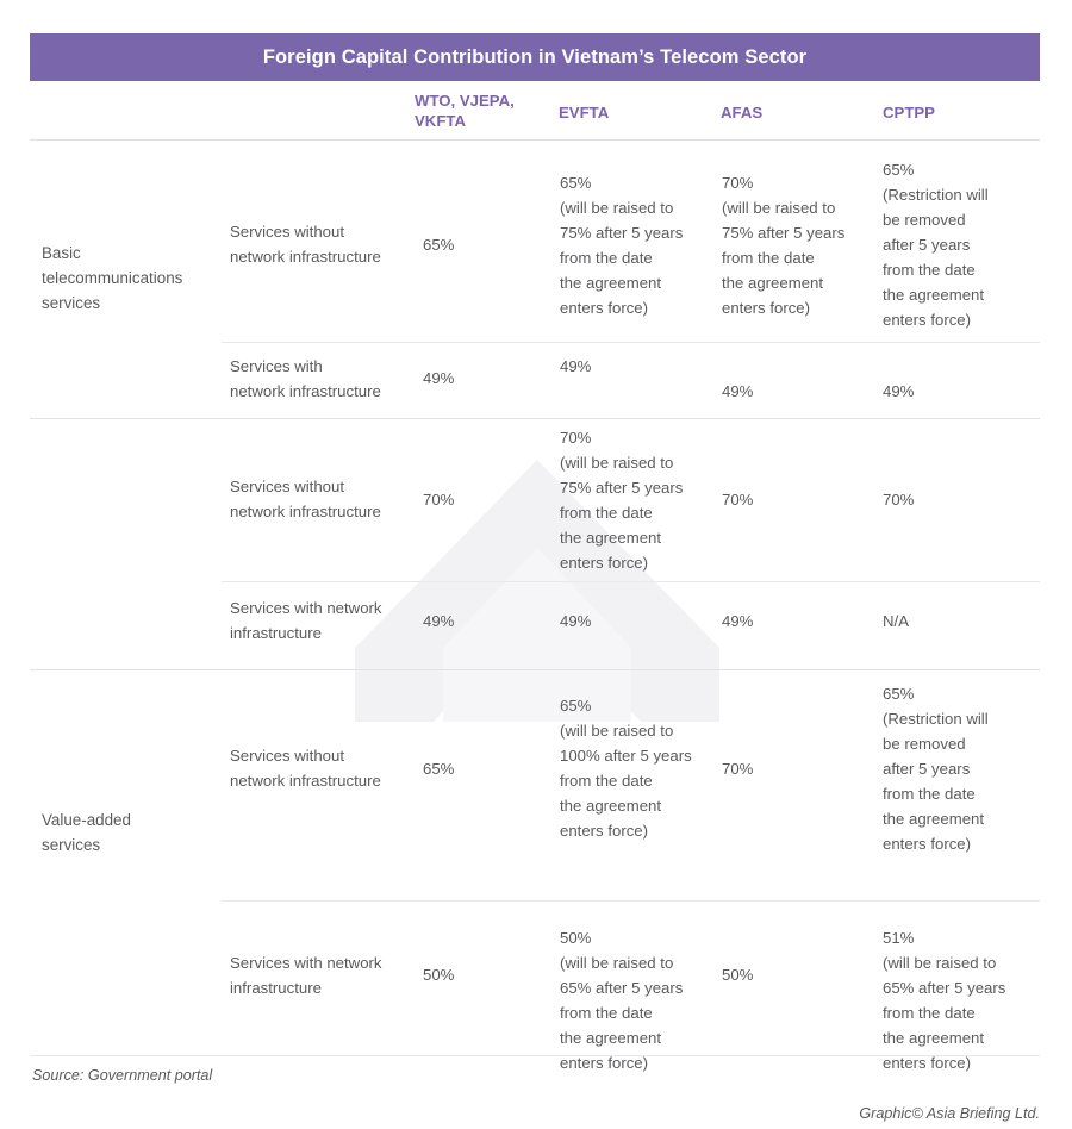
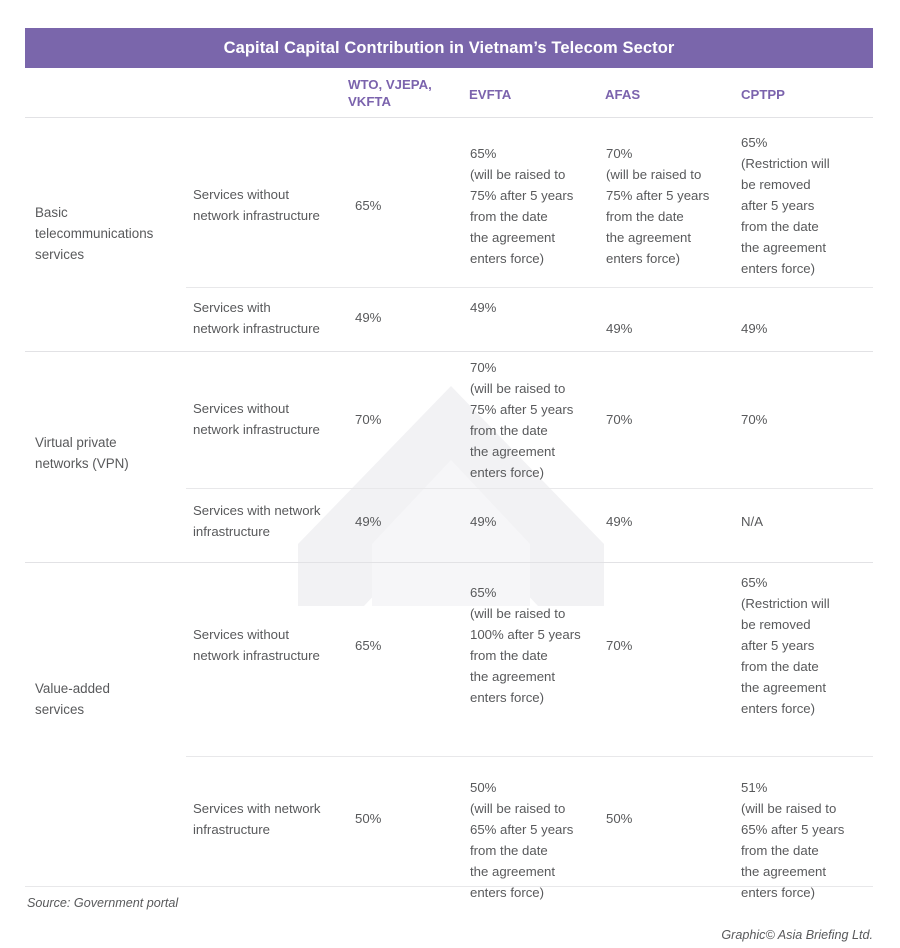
- Foreign Capital Contribution in Vietnam’s Telecom Sector
+ Capital Capital Contribution in Vietnam’s Telecom Sector
  WTO, VJEPA,
  VKFTA
  EVFTA
  AFAS
  CPTPP
  Basic
  telecommunications
  services
  Services without
  network infrastructure
  65%
  65%
  (will be raised to
  75% after 5 years
  from the date
  the agreement
  enters force)
  70%
  (will be raised to
  75% after 5 years
  from the date
  the agreement
  enters force)
  65%
  (Restriction will
  be removed
  after 5 years
  from the date
  the agreement
  enters force)
  Services with
  network infrastructure
  49%
  49%
  49%
  49%
+ Virtual private
+ networks (VPN)
  Services without
  network infrastructure
  70%
  70%
  (will be raised to
  75% after 5 years
  from the date
  the agreement
  enters force)
  70%
  70%
  Services with network
  infrastructure
  49%
  49%
  49%
  N/A
  Value-added
  services
  Services without
  network infrastructure
  65%
  65%
  (will be raised to
  100% after 5 years
  from the date
  the agreement
  enters force)
  70%
  65%
  (Restriction will
  be removed
  after 5 years
  from the date
  the agreement
  enters force)
  Services with network
  infrastructure
  50%
  50%
  (will be raised to
  65% after 5 years
  from the date
  the agreement
  enters force)
  50%
  51%
  (will be raised to
  65% after 5 years
  from the date
  the agreement
  enters force)
  Source: Government portal
  Graphic© Asia Briefing Ltd.
